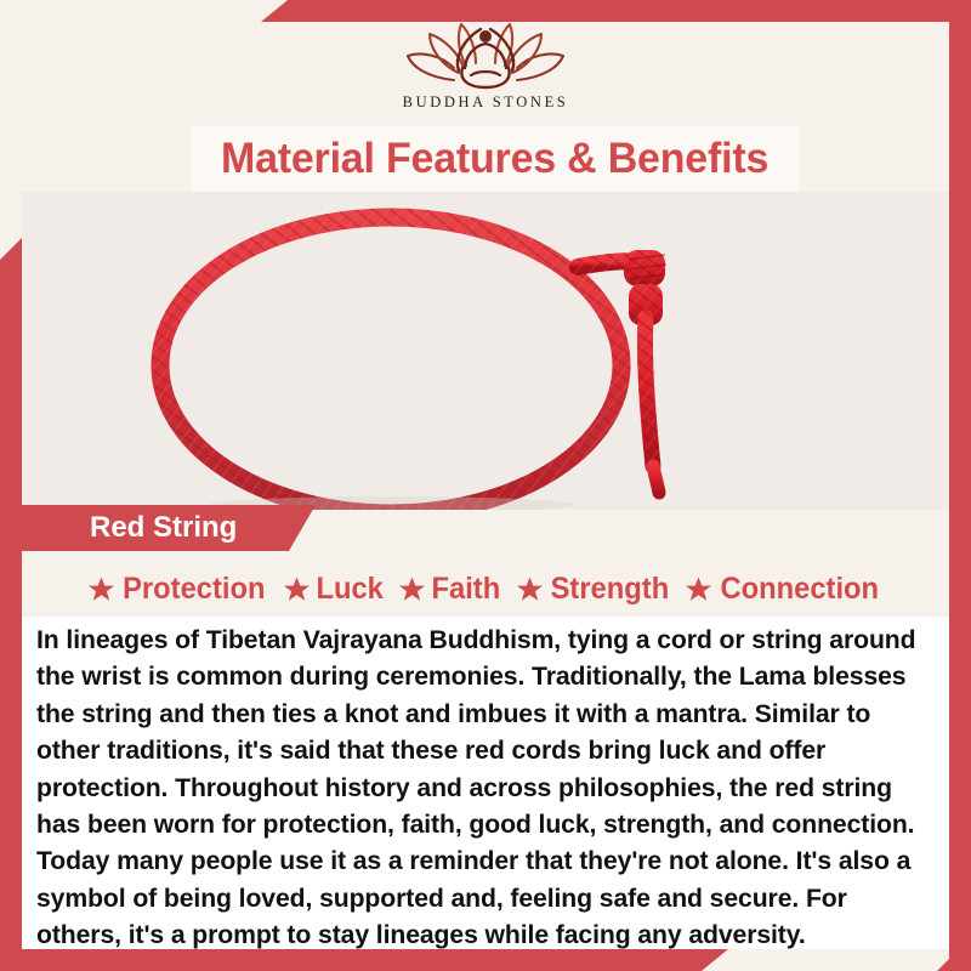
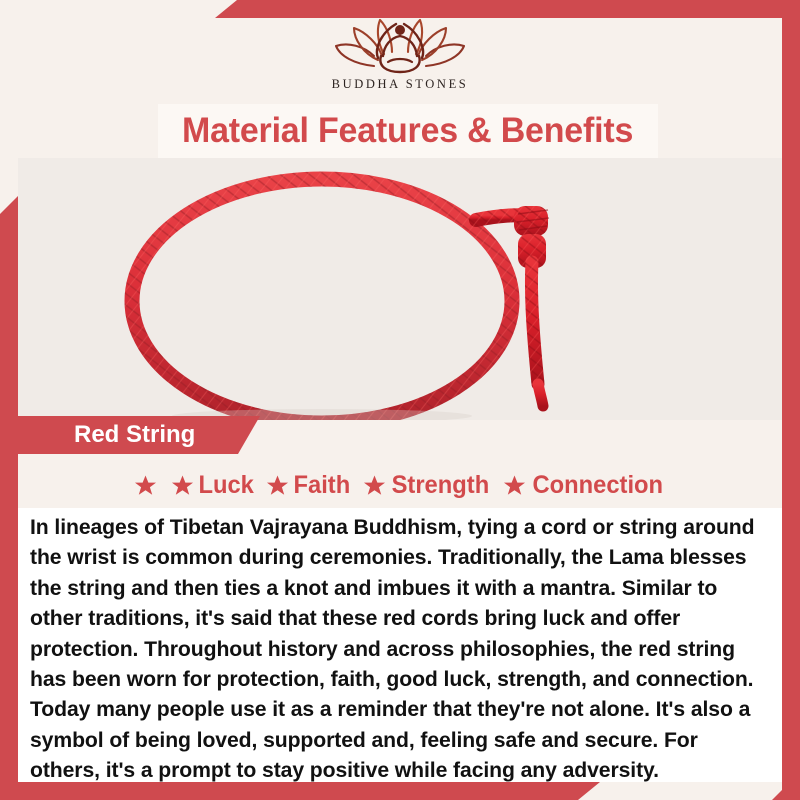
  BUDDHA STONES
  Material Features & Benefits
  Red String
- Protection
  Luck
  Faith
  Strength
  Connection
- In lineages of Tibetan Vajrayana Buddhism, tying a cord or string around the wrist is common during ceremonies. Traditionally, the Lama blesses the string and then ties a knot and imbues it with a mantra. Similar to other traditions, it's said that these red cords bring luck and offer protection. Throughout history and across philosophies, the red string has been worn for protection, faith, good luck, strength, and connection. Today many people use it as a reminder that they're not alone. It's also a symbol of being loved, supported and, feeling safe and secure. For others, it's a prompt to stay lineages while facing any adversity.
+ In lineages of Tibetan Vajrayana Buddhism, tying a cord or string around the wrist is common during ceremonies. Traditionally, the Lama blesses the string and then ties a knot and imbues it with a mantra. Similar to other traditions, it's said that these red cords bring luck and offer protection. Throughout history and across philosophies, the red string has been worn for protection, faith, good luck, strength, and connection. Today many people use it as a reminder that they're not alone. It's also a symbol of being loved, supported and, feeling safe and secure. For others, it's a prompt to stay positive while facing any adversity.
